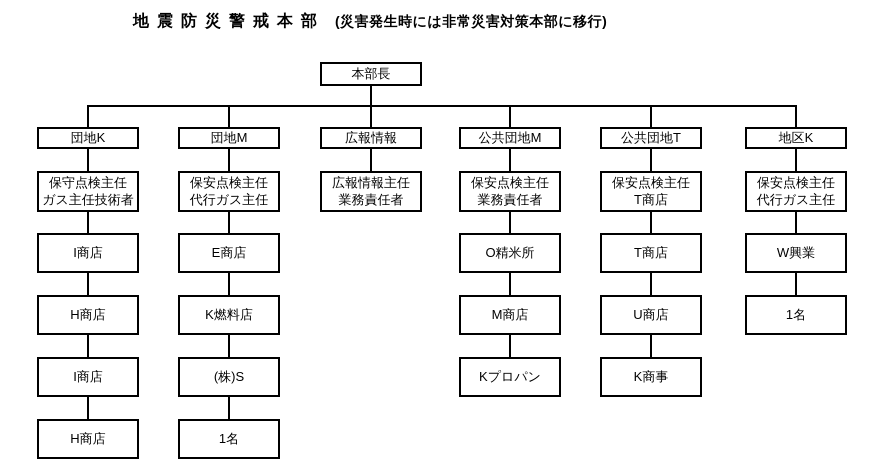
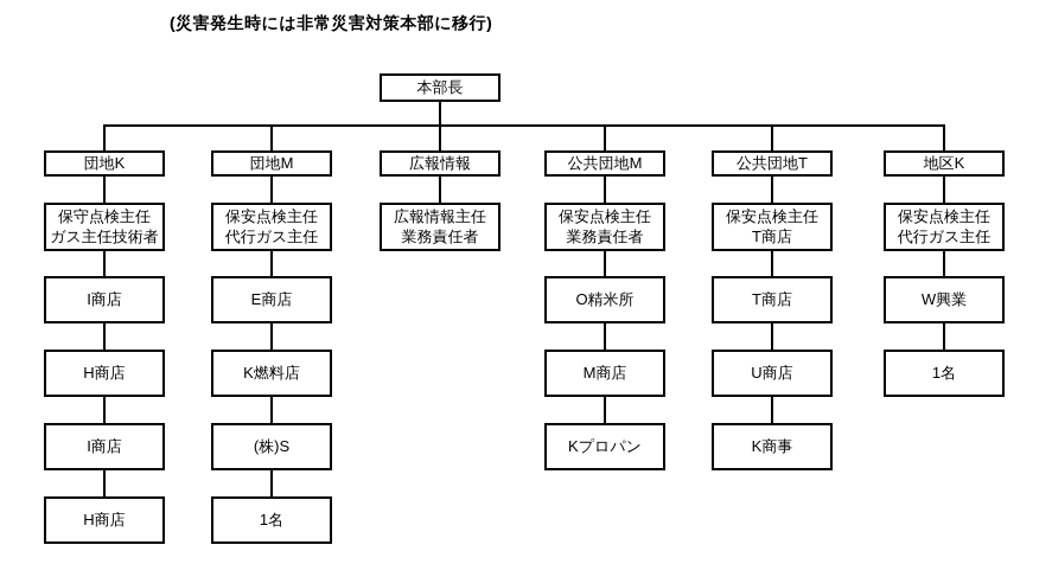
- 地震防災警戒本部
  (災害発生時には非常災害対策本部に移行)
  本部長
  団地K
  保守点検主任
  ガス主任技術者
  I商店
  H商店
  I商店
  H商店
  団地M
  保安点検主任
  代行ガス主任
  E商店
  K燃料店
  (株)S
  1名
  広報情報
  広報情報主任
  業務責任者
  公共団地M
  保安点検主任
  業務責任者
  O精米所
  M商店
  Kプロパン
  公共団地T
  保安点検主任
  T商店
  T商店
  U商店
  K商事
  地区K
  保安点検主任
  代行ガス主任
  W興業
  1名
